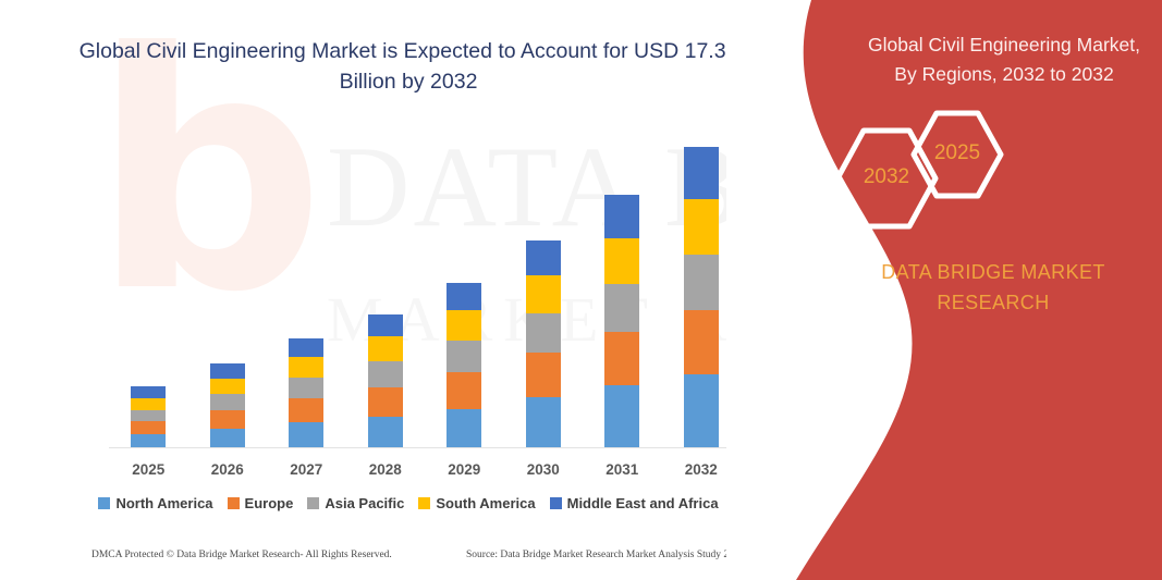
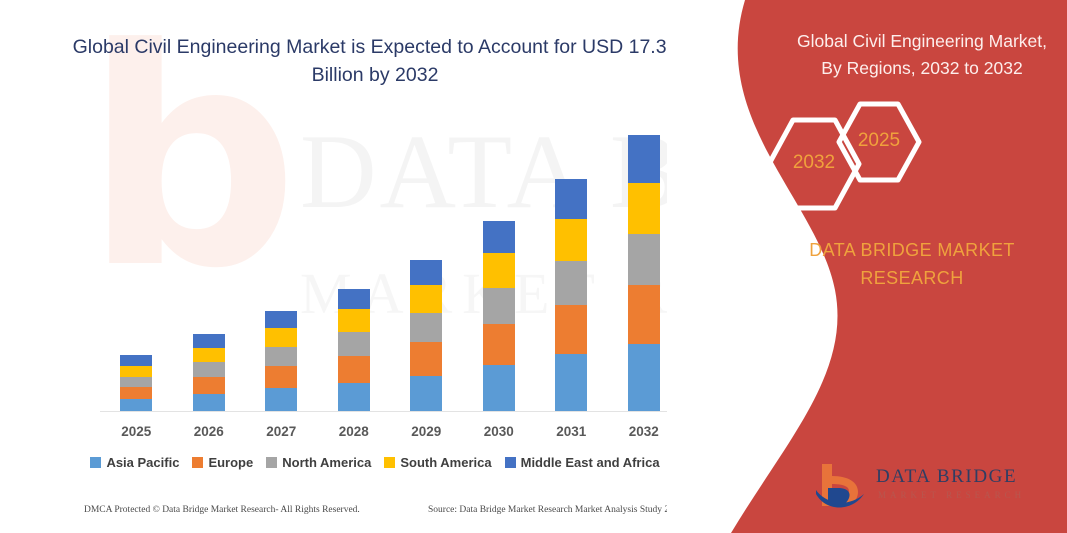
  b
  Global Civil Engineering Market is Expected to Account for USD 17.3 Billion by 2032
  2025
  2026
  2027
  2028
  2029
  2030
  2031
  2032
- North America
+ Asia Pacific
  Europe
- Asia Pacific
+ North America
  South America
  Middle East and Africa
  DMCA Protected © Data Bridge Market Research- All Rights Reserved.
  Source: Data Bridge Market Research Market Analysis Study
  Global Civil Engineering Market, By Regions, 2032 to 2032
  2032
  2025
  DATA BRIDGE MARKET RESEARCH
+ DATA BRIDGE
